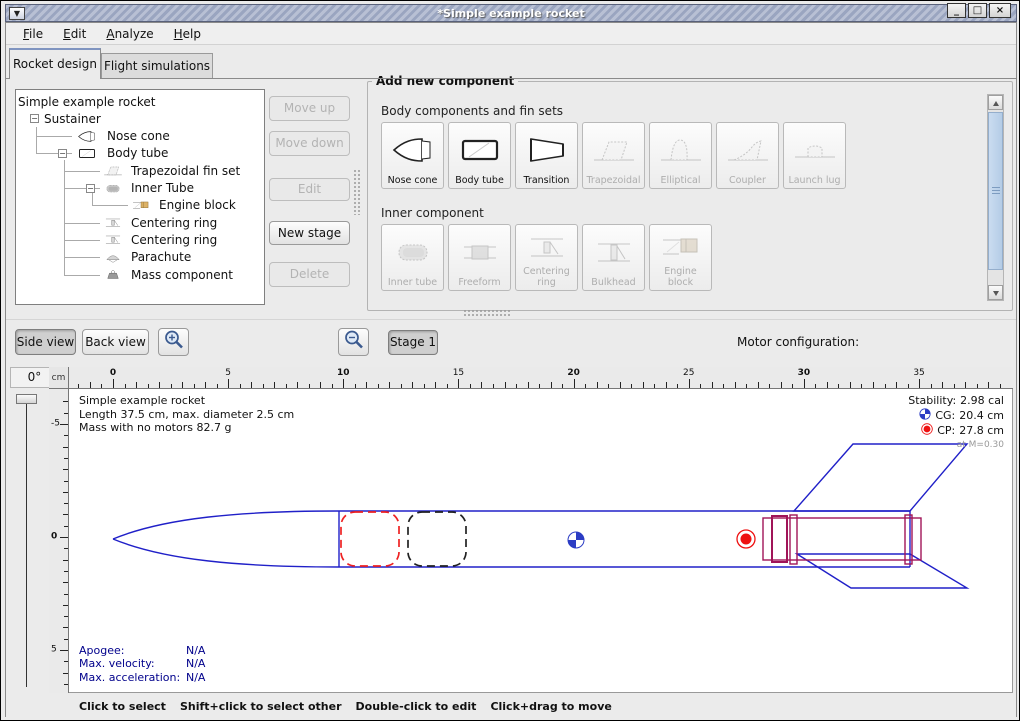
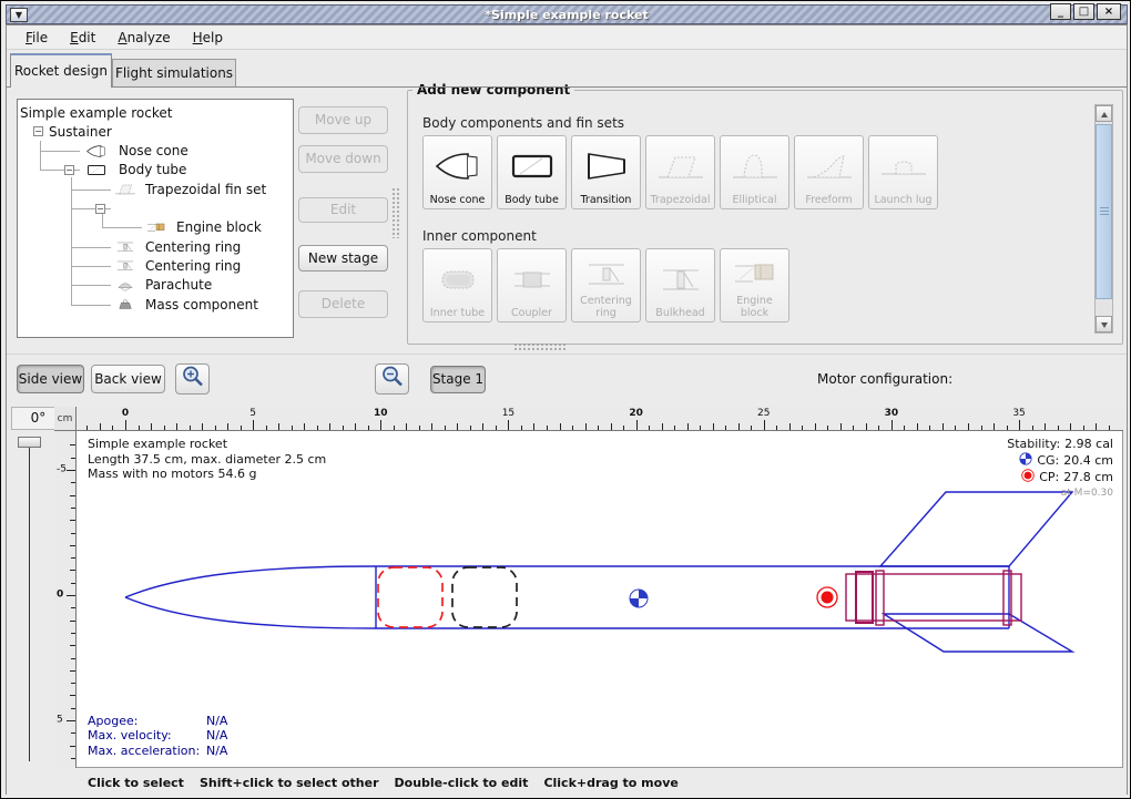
  ▼
  *Simple example rocket
  _
  □
  ×
  File
  Edit
  Analyze
  Help
  Rocket design
  Flight simulations
  Simple example rocket
  −
  Sustainer
  Nose cone
  −
  Body tube
  Trapezoidal fin set
  −
- Inner Tube
  Engine block
  Centering ring
  Centering ring
  Parachute
  Mass component
  Move up
  Move down
  Edit
  New stage
  Delete
  Add new component
  Body components and fin sets
  Nose cone
  Body tube
  Transition
  Trapezoidal
  Elliptical
- Coupler
+ Freeform
  Launch lug
  Inner component
  Inner tube
- Freeform
+ Coupler
  Centering ring
  Bulkhead
  Engine block
  Side view
  Back view
  Stage 1
  Motor configuration:
  0°
  cm
  0
  5
  10
  15
  20
  25
  30
  35
  -5
  0
  5
  Simple example rocket
  Length 37.5 cm, max. diameter 2.5 cm
- Mass with no motors 82.7 g
+ Mass with no motors 54.6 g
  Stability:
  2.98 cal
  CG:
  20.4 cm
  CP:
  27.8 cm
  at M=0.30
  Apogee:
  N/A
  Max. velocity:
  N/A
  Max. acceleration:
  N/A
  Click to select
  Shift+click to select other
  Double-click to edit
  Click+drag to move
